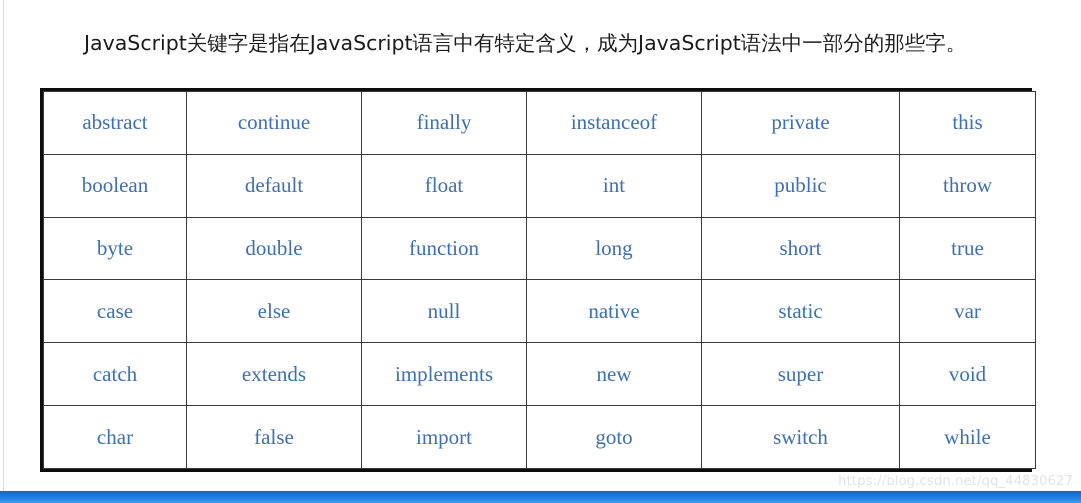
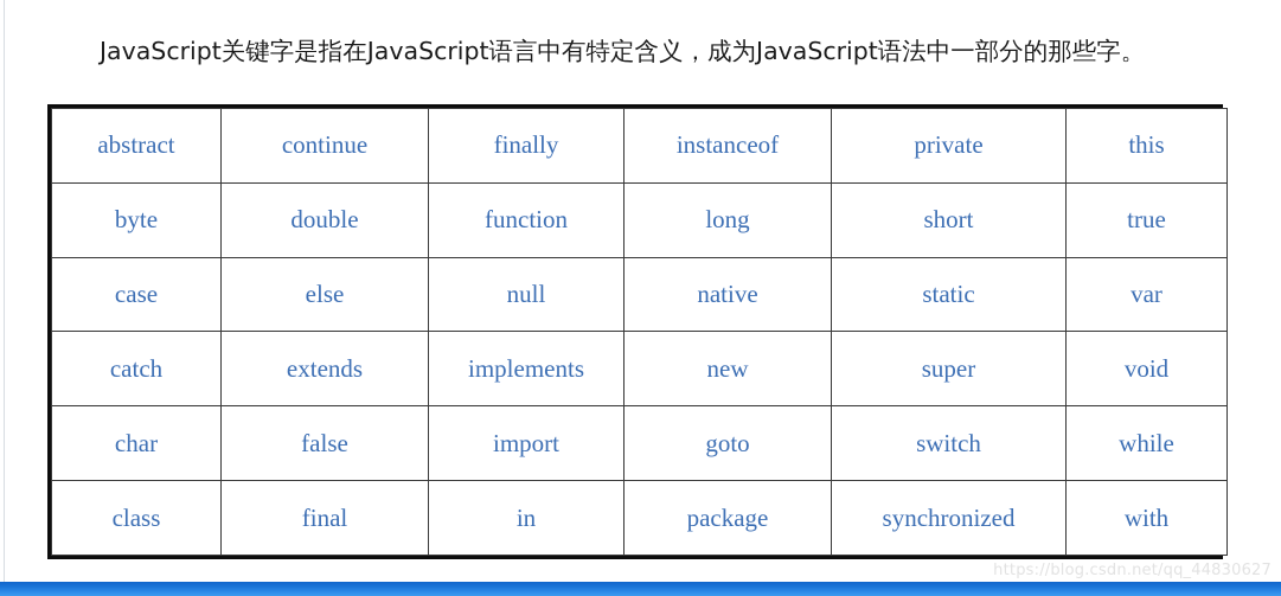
  JavaScript关键字是指在JavaScript语言中有特定含义，成为JavaScript语法中一部分的那些字。
  abstract	continue	finally	instanceof	private	this
- boolean	default	float	int	public	throw
  byte	double	function	long	short	true
  case	else	null	native	static	var
  catch	extends	implements	new	super	void
  char	false	import	goto	switch	while
+ class	final	in	package	synchronized	with
  https://blog.csdn.net/qq_44830627
